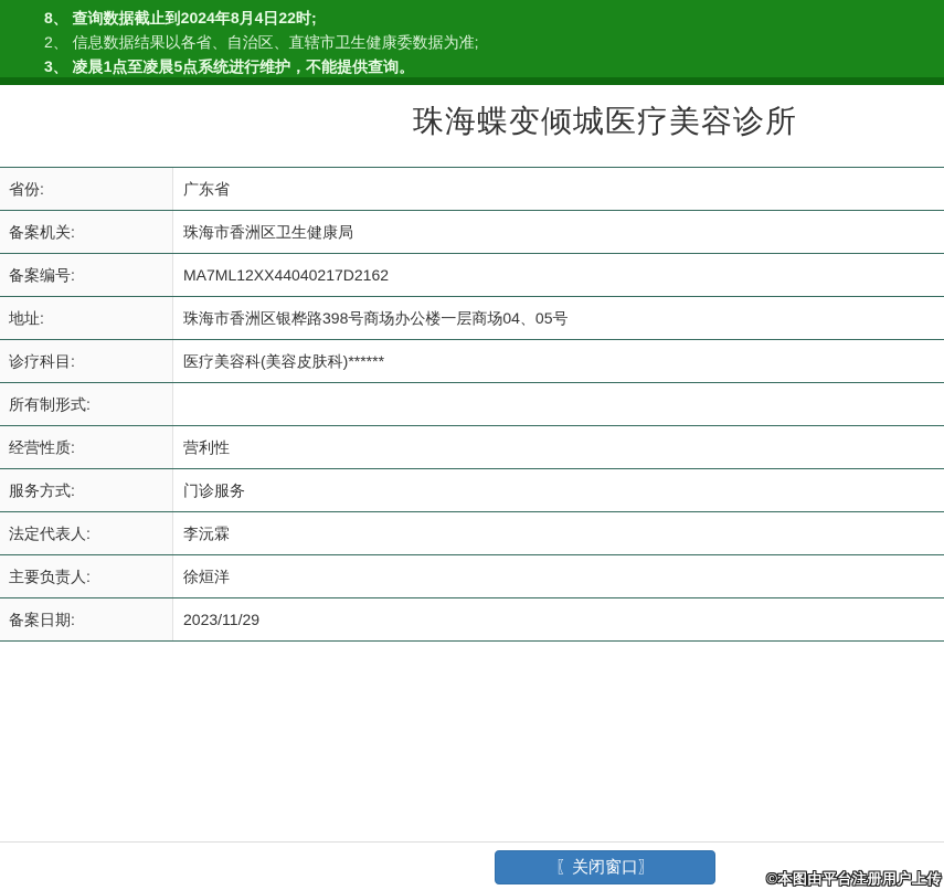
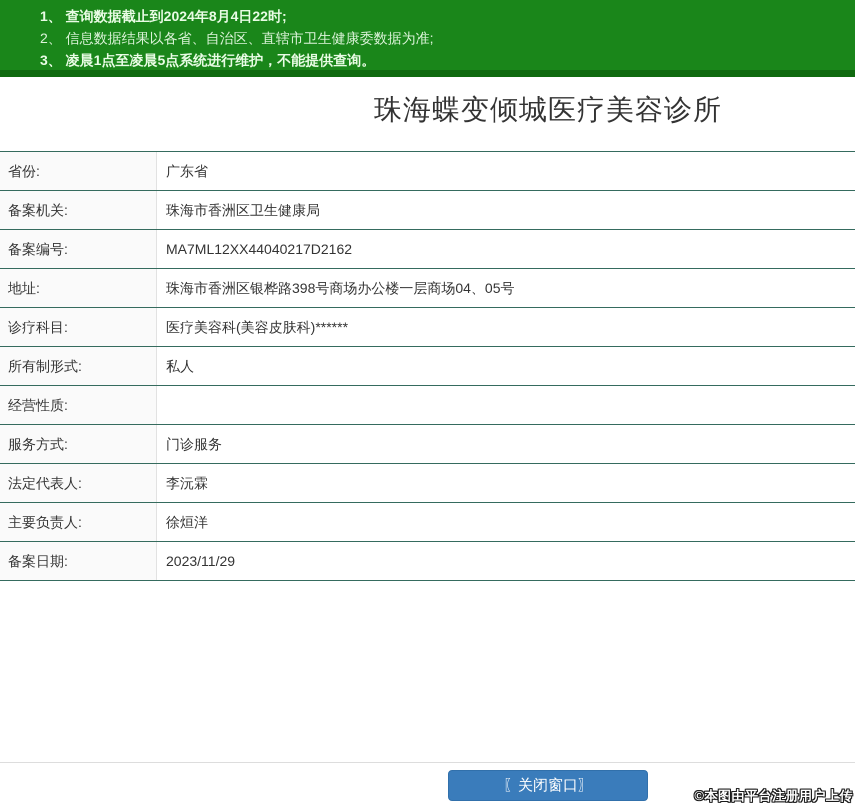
- 8、 查询数据截止到2024年8月4日22时;
+ 1、 查询数据截止到2024年8月4日22时;
  2、 信息数据结果以各省、自治区、直辖市卫生健康委数据为准;
  3、 凌晨1点至凌晨5点系统进行维护，不能提供查询。
  珠海蝶变倾城医疗美容诊所
  省份:
  广东省
  备案机关:
  珠海市香洲区卫生健康局
  备案编号:
  MA7ML12XX44040217D2162
  地址:
  珠海市香洲区银桦路398号商场办公楼一层商场04、05号
  诊疗科目:
  医疗美容科(美容皮肤科)******
  所有制形式:
+ 私人
  经营性质:
- 营利性
  服务方式:
  门诊服务
  法定代表人:
  李沅霖
  主要负责人:
  徐烜洋
  备案日期:
  2023/11/29
  〖关闭窗口〗
  ©本图由平台注册用户上传
